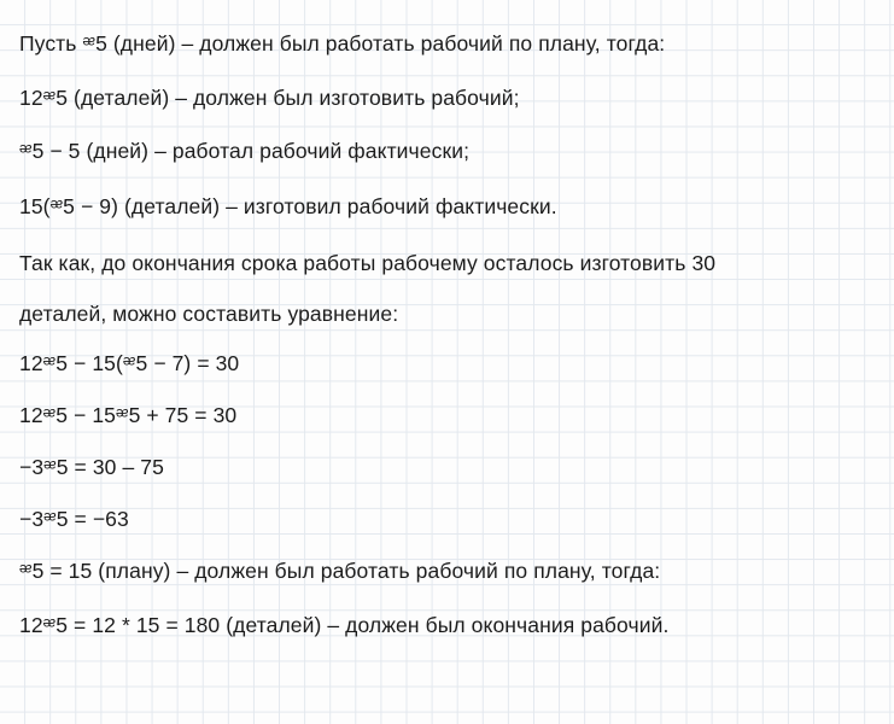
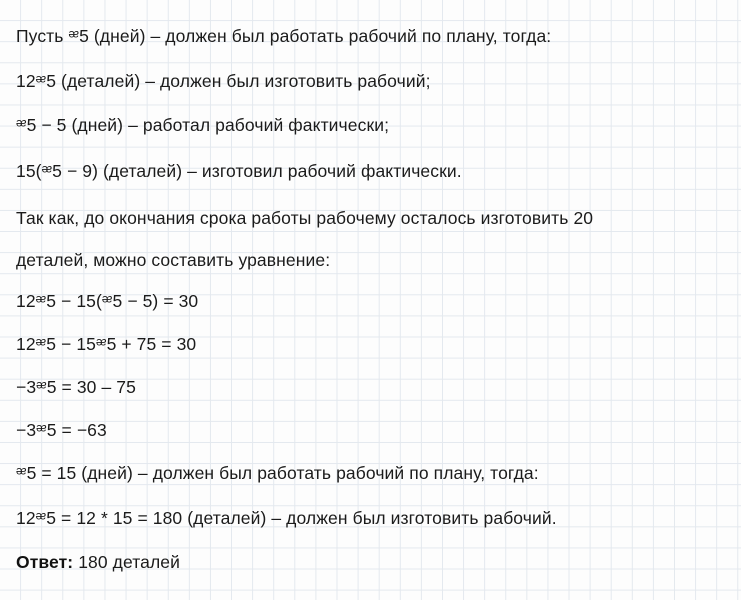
  Пусть ᵆ5 (дней) – должен был работать рабочий по плану, тогда:
  12ᵆ5 (деталей) – должен был изготовить рабочий;
  ᵆ5 − 5 (дней) – работал рабочий фактически;
  15(ᵆ5 − 9) (деталей) – изготовил рабочий фактически.
- Так как, до окончания срока работы рабочему осталось изготовить 30
+ Так как, до окончания срока работы рабочему осталось изготовить 20
  деталей, можно составить уравнение:
- 12ᵆ5 − 15(ᵆ5 − 7) = 30
+ 12ᵆ5 − 15(ᵆ5 − 5) = 30
  12ᵆ5 − 15ᵆ5 + 75 = 30
  −3ᵆ5 = 30 – 75
  −3ᵆ5 = −63
- ᵆ5 = 15 (плану) – должен был работать рабочий по плану, тогда:
+ ᵆ5 = 15 (дней) – должен был работать рабочий по плану, тогда:
- 12ᵆ5 = 12 * 15 = 180 (деталей) – должен был окончания рабочий.
+ 12ᵆ5 = 12 * 15 = 180 (деталей) – должен был изготовить рабочий.
+ Ответ: 180 деталей
